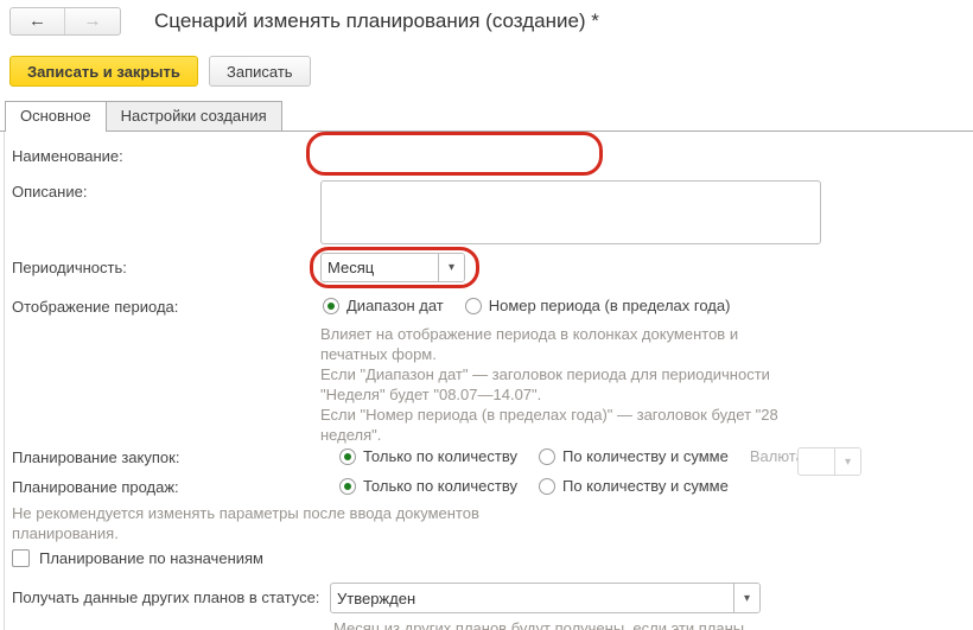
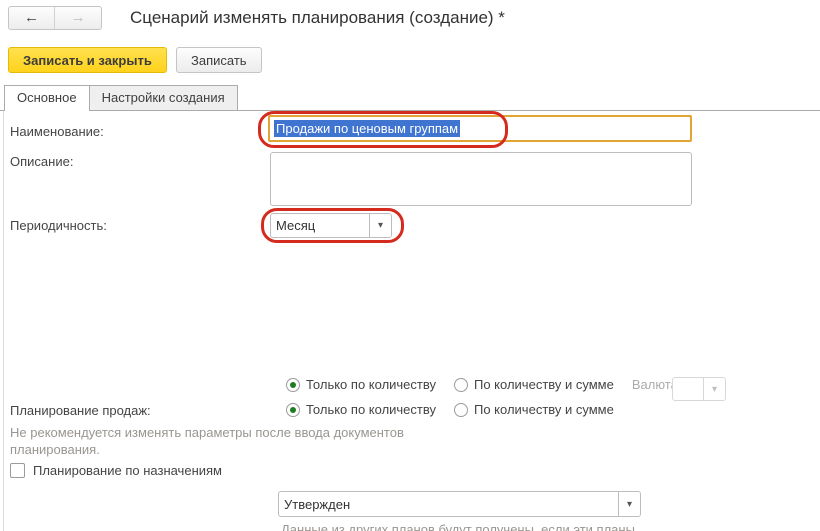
  ←
  →
  Сценарий изменять планирования (создание) *
  Записать и закрыть
  Записать
  Основное
  Настройки создания
  Наименование:
+ Продажи по ценовым группам
  Описание:
  Периодичность:
  Месяц
  ▾
- Отображение периода:
- Диапазон дат
- Номер периода (в пределах года)
- Влияет на отображение периода в колонках документов и
- печатных форм.
- Если "Диапазон дат" — заголовок периода для периодичности
- "Неделя" будет "08.07—14.07".
- Если "Номер периода (в пределах года)" — заголовок будет "28
- неделя".
- Планирование закупок:
  Только по количеству
  По количеству и сумме
  Валют
  ▾
  Планирование продаж:
  Только по количеству
  По количеству и сумме
  Не рекомендуется изменять параметры после ввода документов
  планирования.
  Планирование по назначениям
- Получать данные других планов в статусе:
  Утвержден
  ▾
- Месяц из других планов будут получены, если эти планы
+ Данные из других планов будут получены, если эти планы
